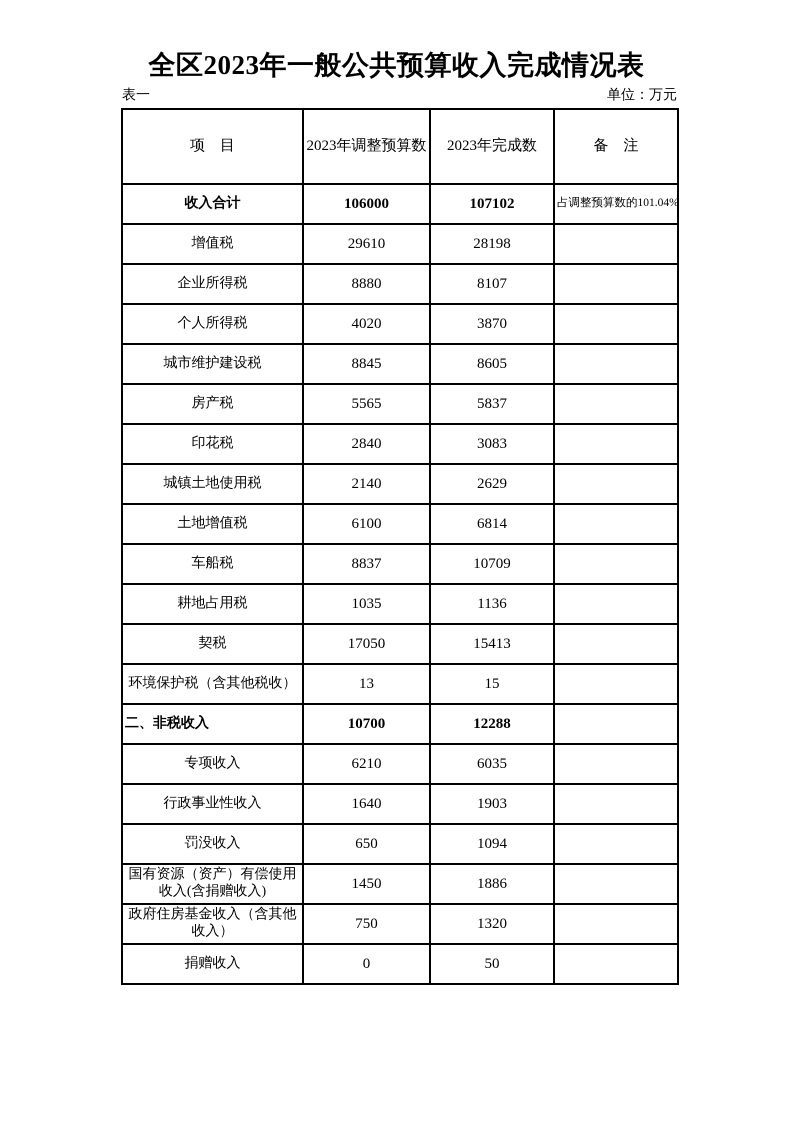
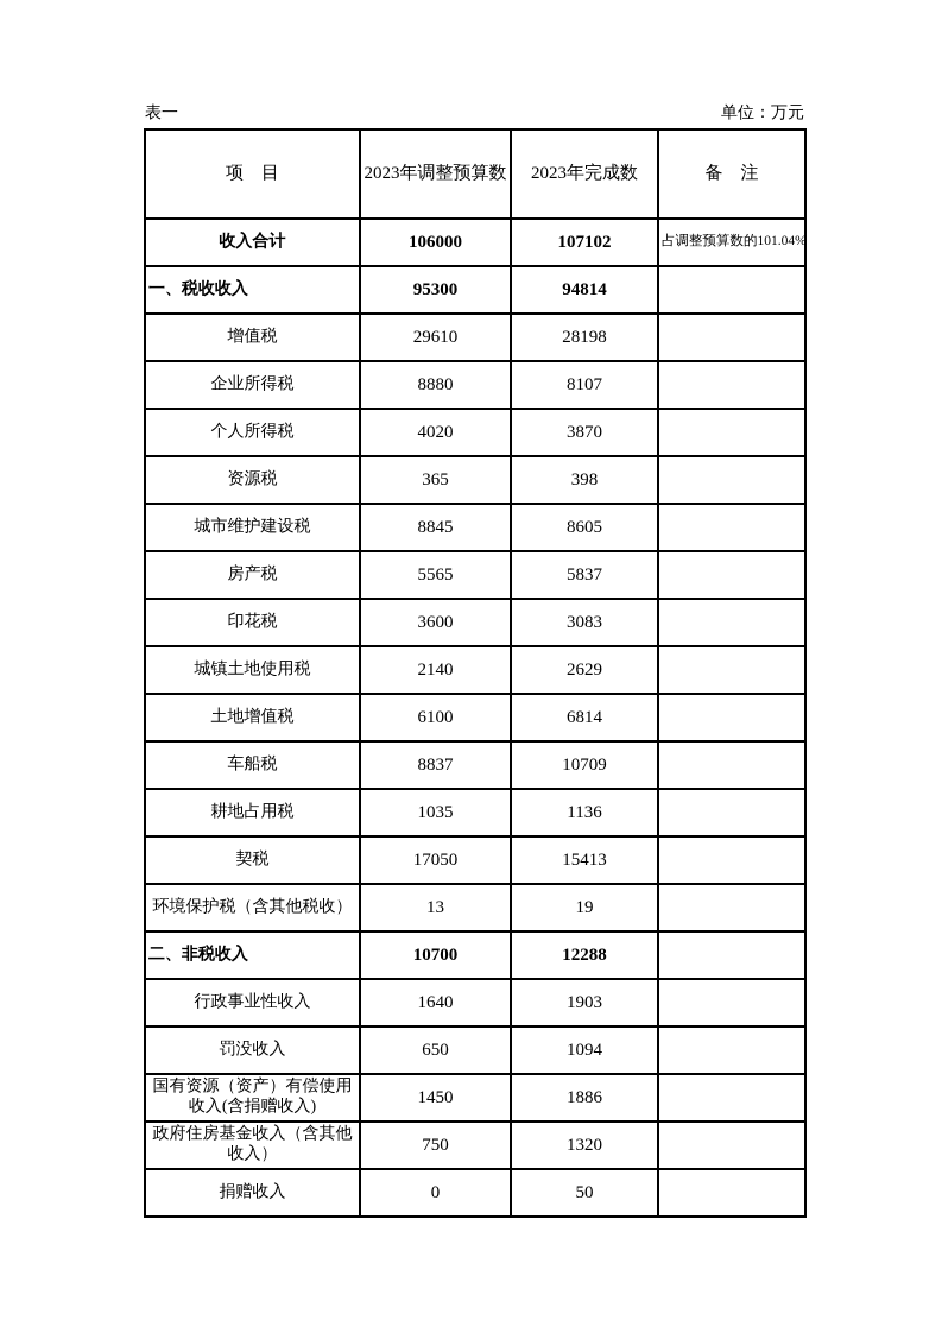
- 全区2023年一般公共预算收入完成情况表
  表一
  单位：万元
  项 目	2023年调整预算数	2023年完成数	备 注
  收入合计	106000	107102	占调整预算数的101.04%
+ 一、税收收入	95300	94814
  增值税	29610	28198
  企业所得税	8880	8107
  个人所得税	4020	3870
+ 资源税	365	398
  城市维护建设税	8845	8605
  房产税	5565	5837
- 印花税	2840	3083
+ 印花税	3600	3083
  城镇土地使用税	2140	2629
  土地增值税	6100	6814
  车船税	8837	10709
  耕地占用税	1035	1136
  契税	17050	15413
- 环境保护税（含其他税收）	13	15
+ 环境保护税（含其他税收）	13	19
  二、非税收入	10700	12288
- 专项收入	6210	6035
  行政事业性收入	1640	1903
  罚没收入	650	1094
  国有资源（资产）有偿使用收入(含捐赠收入)	1450	1886
  政府住房基金收入（含其他收入）	750	1320
  捐赠收入	0	50
